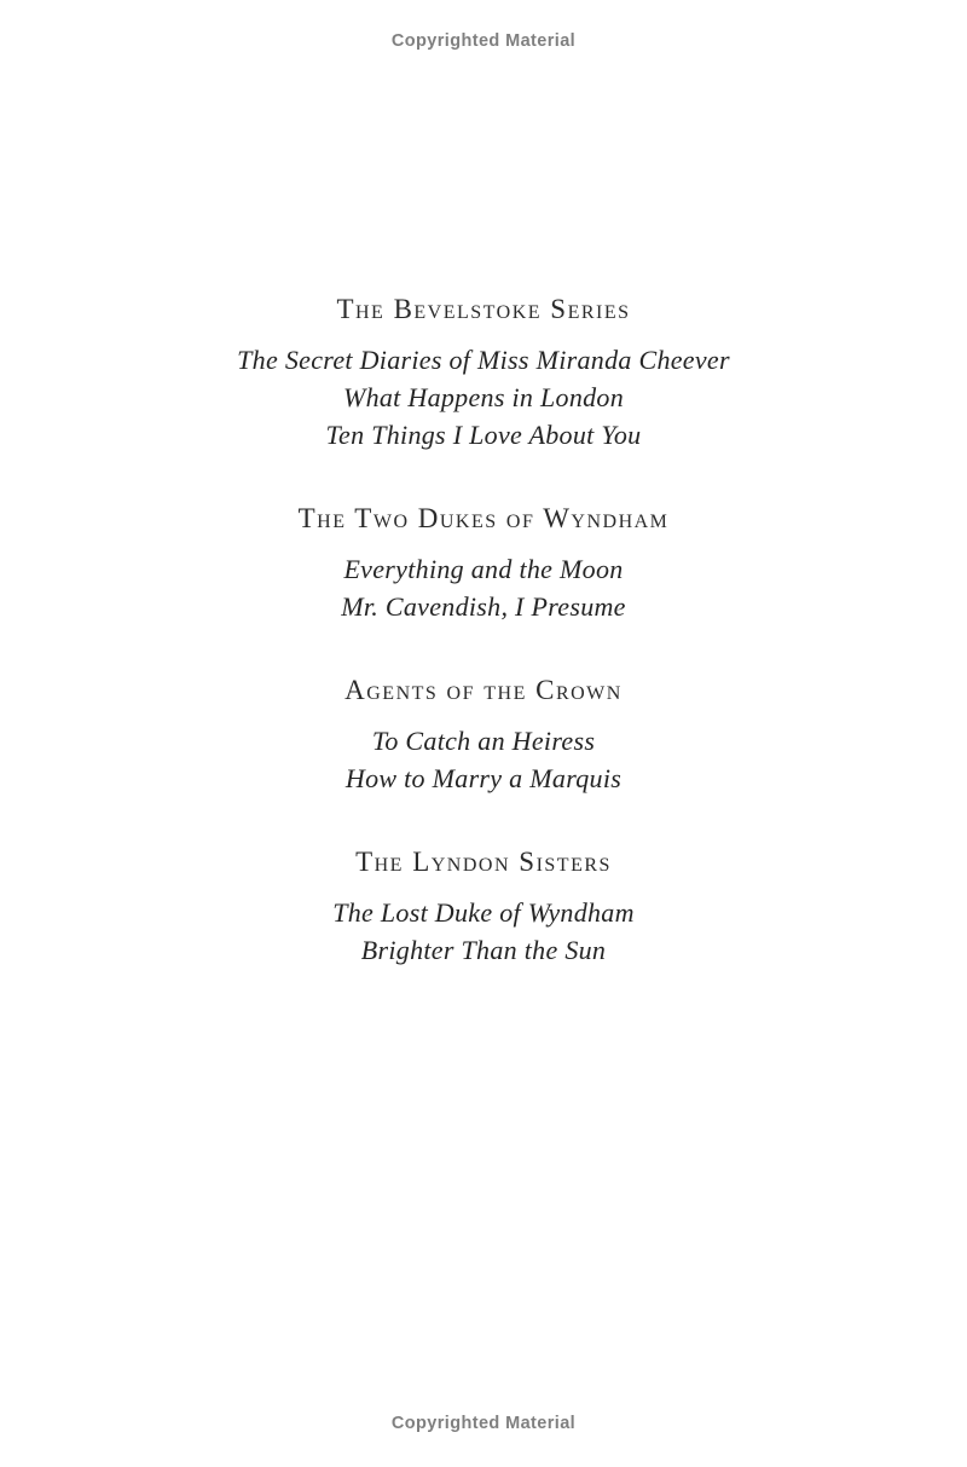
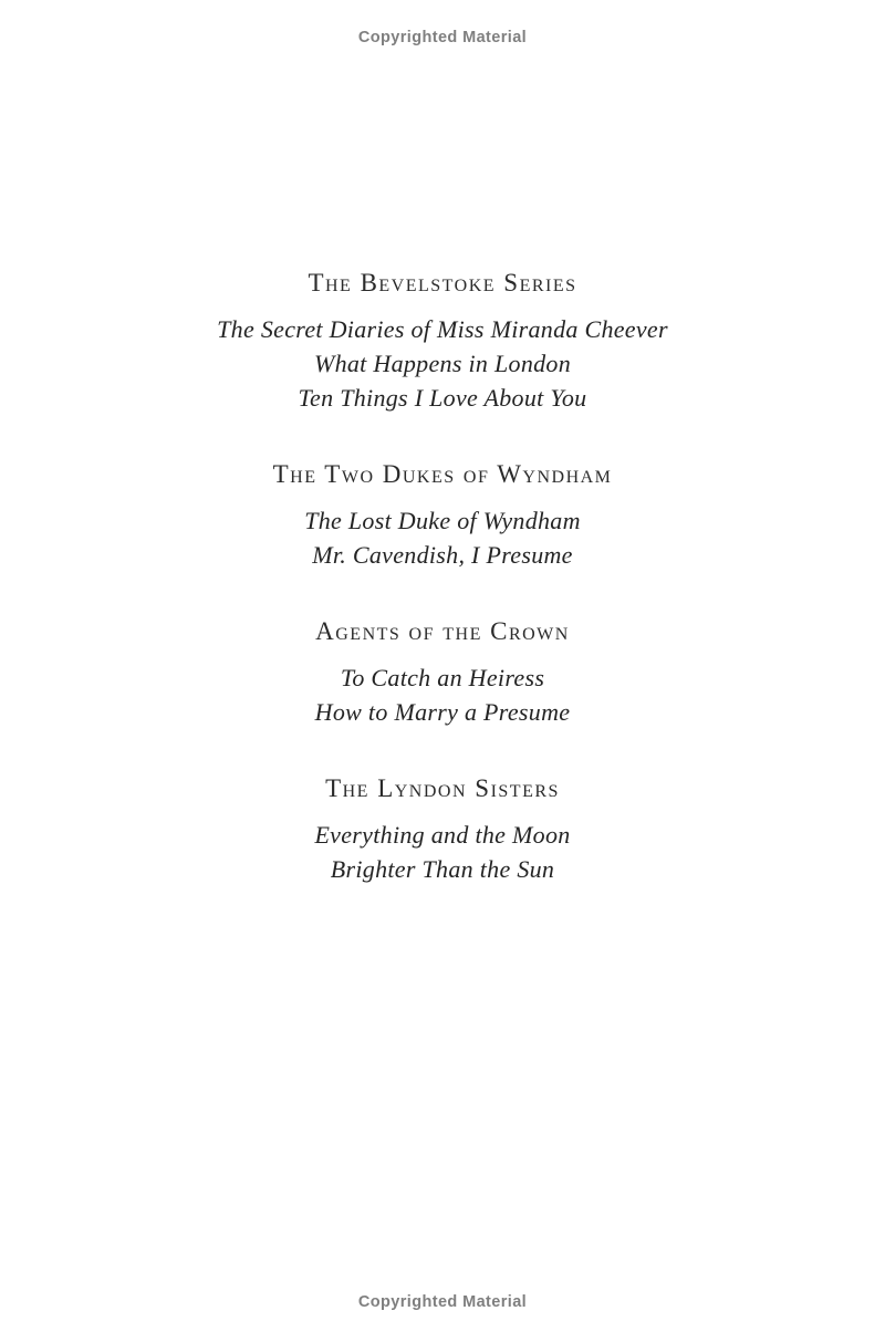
  Copyrighted Material
  The Bevelstoke Series
  The Secret Diaries of Miss Miranda Cheever
  What Happens in London
  Ten Things I Love About You
  The Two Dukes of Wyndham
- Everything and the Moon
+ The Lost Duke of Wyndham
  Mr. Cavendish, I Presume
  Agents of the Crown
  To Catch an Heiress
- How to Marry a Marquis
+ How to Marry a Presume
  The Lyndon Sisters
- The Lost Duke of Wyndham
+ Everything and the Moon
  Brighter Than the Sun
  Copyrighted Material
